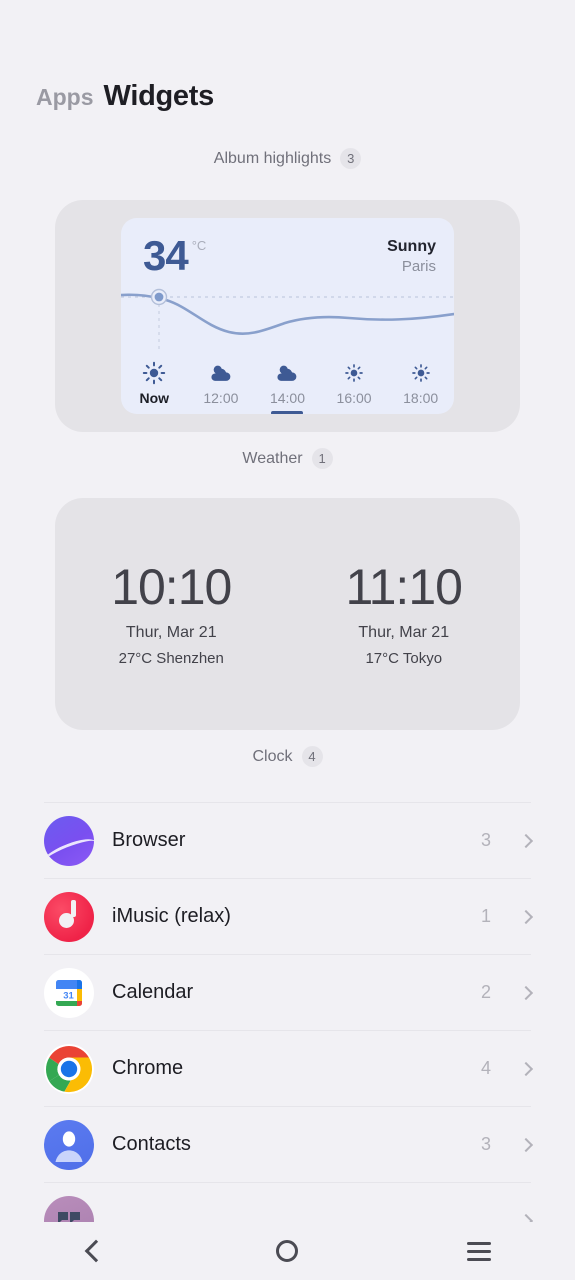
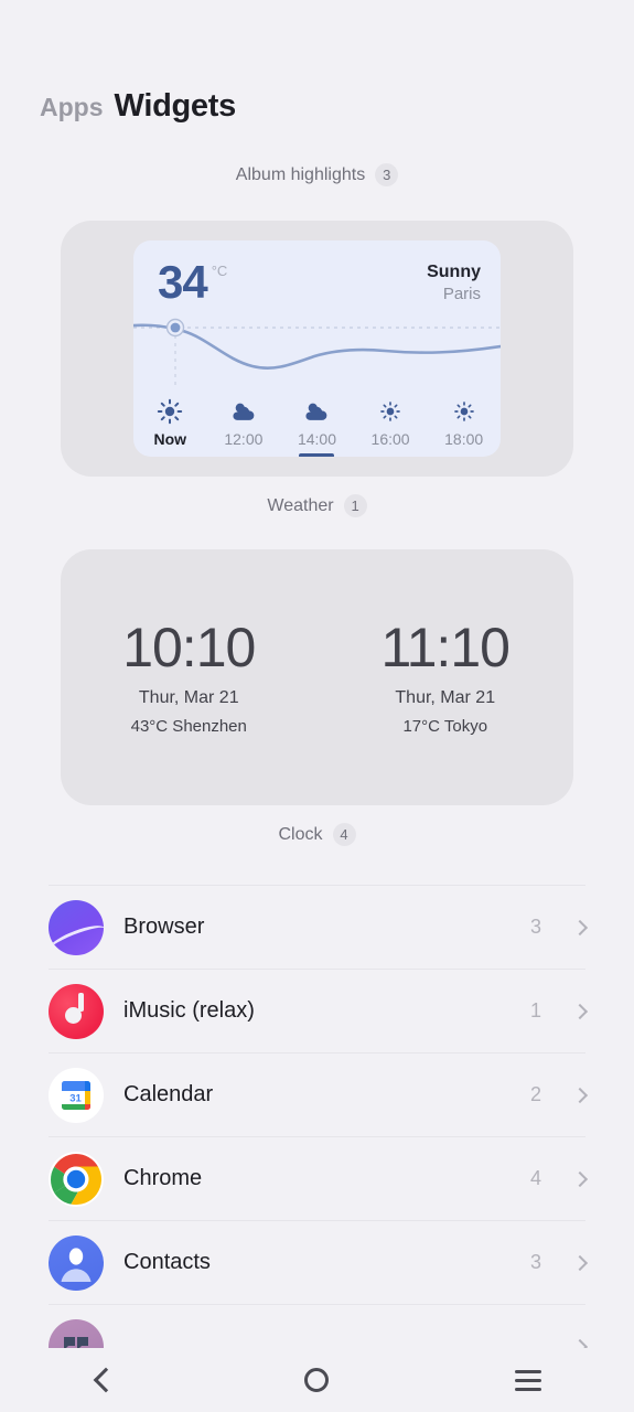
  Apps
  Widgets
  Album highlights
  3
  34
  °C
  Sunny
  Paris
  Now
  12:00
  14:00
  16:00
  18:00
  Weather
  1
  10:10
  Thur, Mar 21
- 27°C Shenzhen
+ 43°C Shenzhen
  11:10
  Thur, Mar 21
  17°C Tokyo
  Clock
  4
  Browser
  3
  iMusic (relax)
  1
  31
  Calendar
  2
  Chrome
  4
  Contacts
  3
